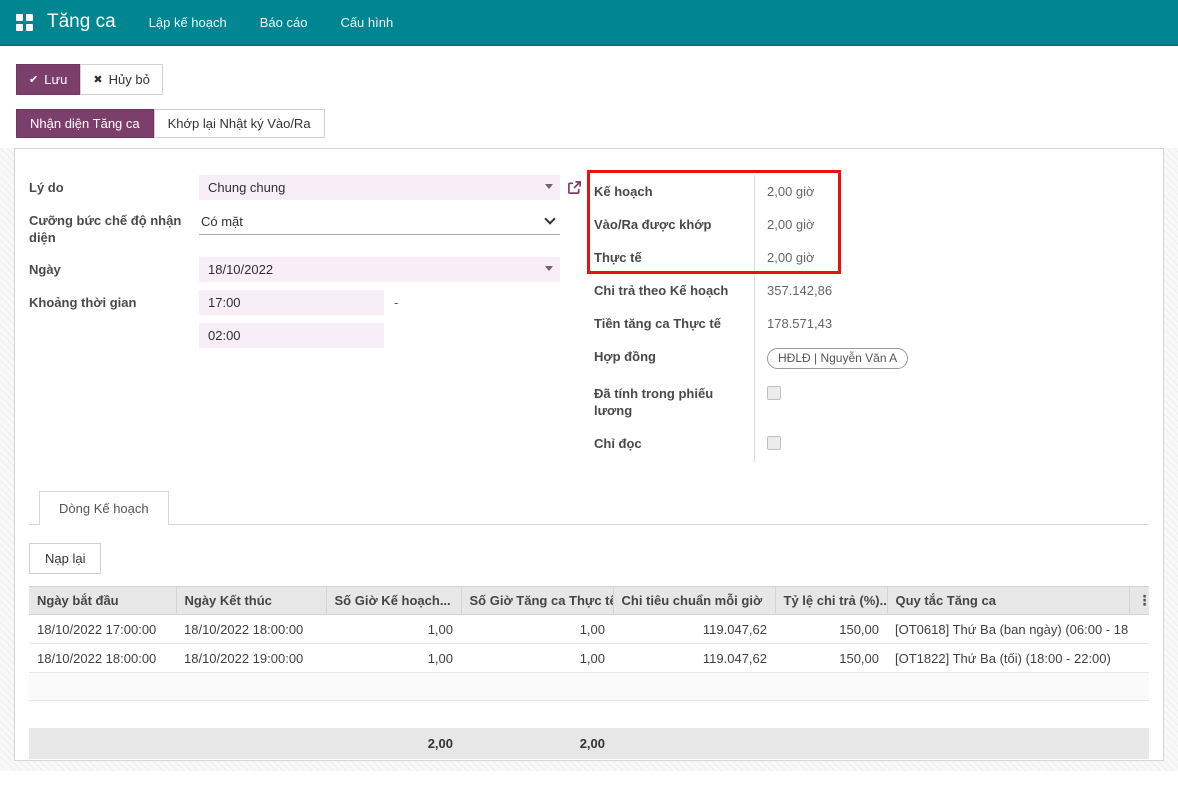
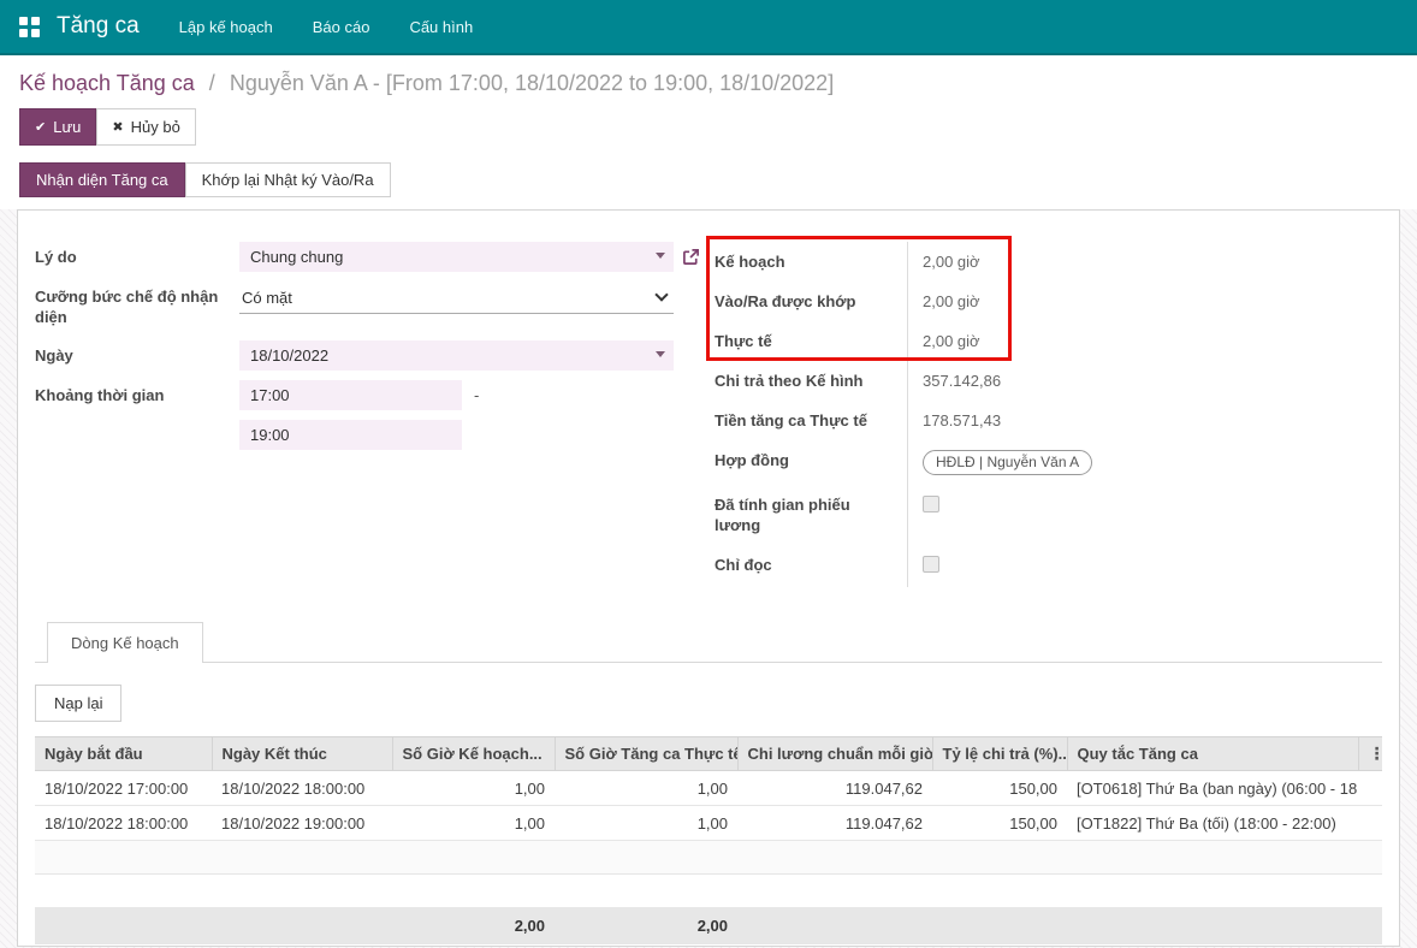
  Tăng ca
  Lập kế hoạch
  Báo cáo
  Cấu hình
+ Kế hoạch Tăng ca / Nguyễn Văn A - [From 17:00, 18/10/2022 to 19:00, 18/10/2022]
  ✔
  Lưu
  ✖
  Hủy bỏ
  Nhận diện Tăng ca
  Khớp lại Nhật ký Vào/Ra
  Lý do
  Chung chung
  Cưỡng bức chế độ nhận diện
  Có mặt
  Ngày
  18/10/2022
  Khoảng thời gian
  17:00
  -
- 02:00
+ 19:00
  Kế hoạch
  2,00 giờ
  Vào/Ra được khớp
  2,00 giờ
  Thực tế
  2,00 giờ
- Chi trả theo Kế hoạch
+ Chi trả theo Kế hình
  357.142,86
  Tiền tăng ca Thực tế
  178.571,43
  Hợp đồng
  HĐLĐ | Nguyễn Văn A
- Đã tính trong phiếu lương
+ Đã tính gian phiếu lương
  Chỉ đọc
  Dòng Kế hoạch
  Nạp lại
- Ngày bắt đầu	Ngày Kết thúc	Số Giờ Kế hoạch...	Số Giờ Tăng ca Thực t	Chi tiêu chuẩn mỗi giờ	Tỷ lệ chi trả (%)..	Quy tắc Tăng ca	⋮
+ Ngày bắt đầu	Ngày Kết thúc	Số Giờ Kế hoạch...	Số Giờ Tăng ca Thực t	Chi lương chuẩn mỗi giờ	Tỷ lệ chi trả (%)..	Quy tắc Tăng ca	⋮
  18/10/2022 17:00:00	18/10/2022 18:00:00	1,00	1,00	119.047,62	150,00	[OT0618] Thứ Ba (ban ngày) (06:00 - 18
  18/10/2022 18:00:00	18/10/2022 19:00:00	1,00	1,00	119.047,62	150,00	[OT1822] Thứ Ba (tối) (18:00 - 22:00)
  		2,00	2,00
